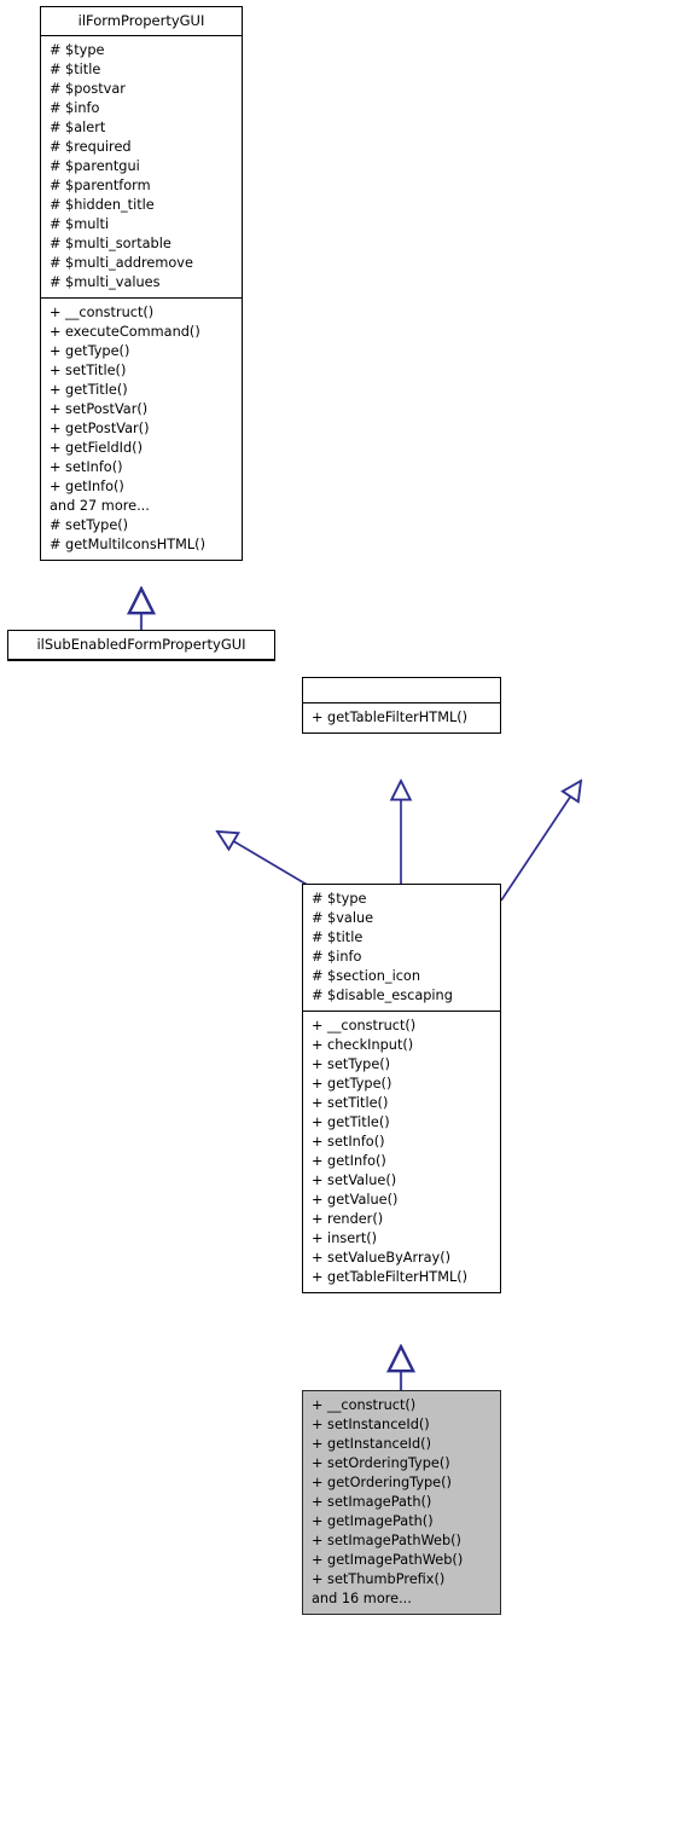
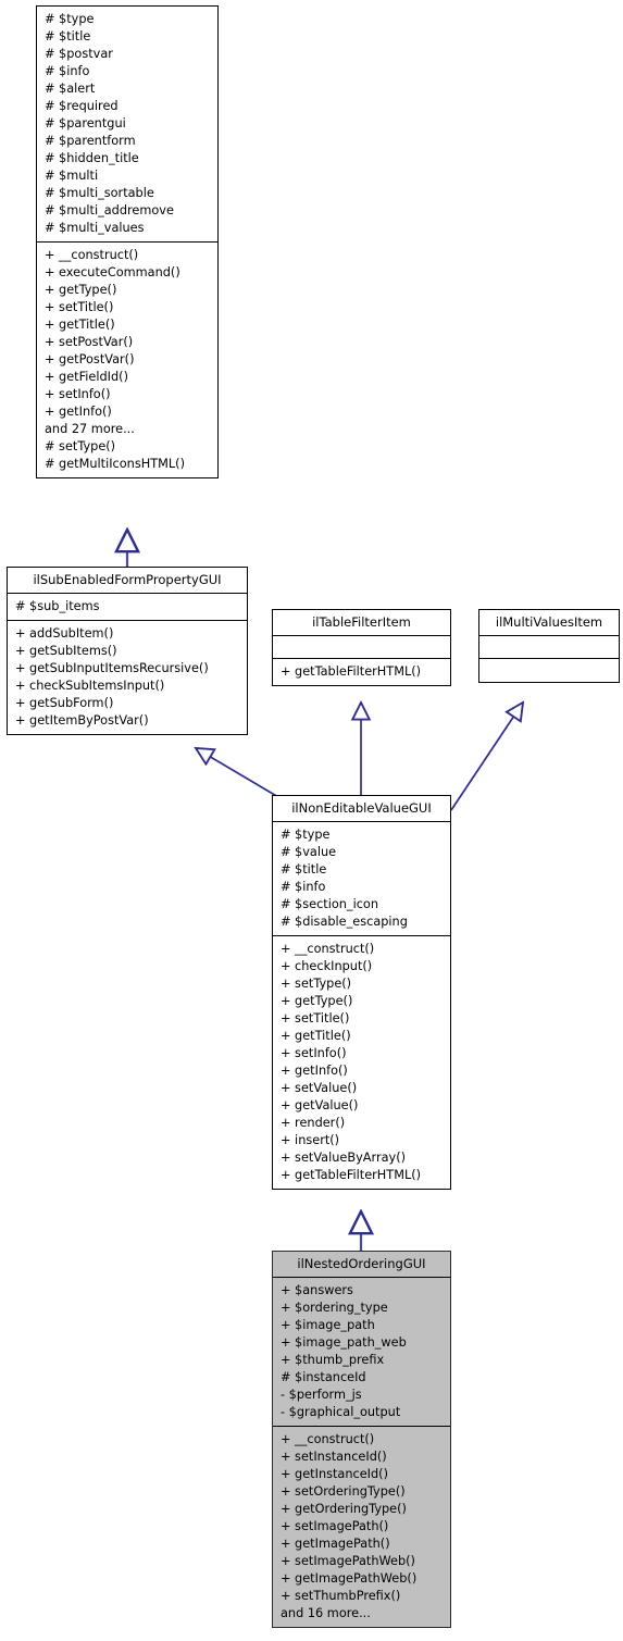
- ilFormPropertyGUI
  # $type
  # $title
  # $postvar
  # $info
  # $alert
  # $required
  # $parentgui
  # $parentform
  # $hidden_title
  # $multi
  # $multi_sortable
  # $multi_addremove
  # $multi_values
  + __construct()
  + executeCommand()
  + getType()
  + setTitle()
  + getTitle()
  + setPostVar()
  + getPostVar()
  + getFieldId()
  + setInfo()
  + getInfo()
  and 27 more...
  # setType()
  # getMultiIconsHTML()
  ilSubEnabledFormPropertyGUI
+ # $sub_items
+ + addSubItem()
+ + getSubItems()
+ + getSubInputItemsRecursive()
+ + checkSubItemsInput()
+ + getSubForm()
+ + getItemByPostVar()
+ ilTableFilterItem
  + getTableFilterHTML()
+ ilMultiValuesItem
+ ilNonEditableValueGUI
  # $type
  # $value
  # $title
  # $info
  # $section_icon
  # $disable_escaping
  + __construct()
  + checkInput()
  + setType()
  + getType()
  + setTitle()
  + getTitle()
  + setInfo()
  + getInfo()
  + setValue()
  + getValue()
  + render()
  + insert()
  + setValueByArray()
  + getTableFilterHTML()
+ ilNestedOrderingGUI
+ + $answers
+ + $ordering_type
+ + $image_path
+ + $image_path_web
+ + $thumb_prefix
+ # $instanceId
+ - $perform_js
+ - $graphical_output
  + __construct()
  + setInstanceId()
  + getInstanceId()
  + setOrderingType()
  + getOrderingType()
  + setImagePath()
  + getImagePath()
  + setImagePathWeb()
  + getImagePathWeb()
  + setThumbPrefix()
  and 16 more...
